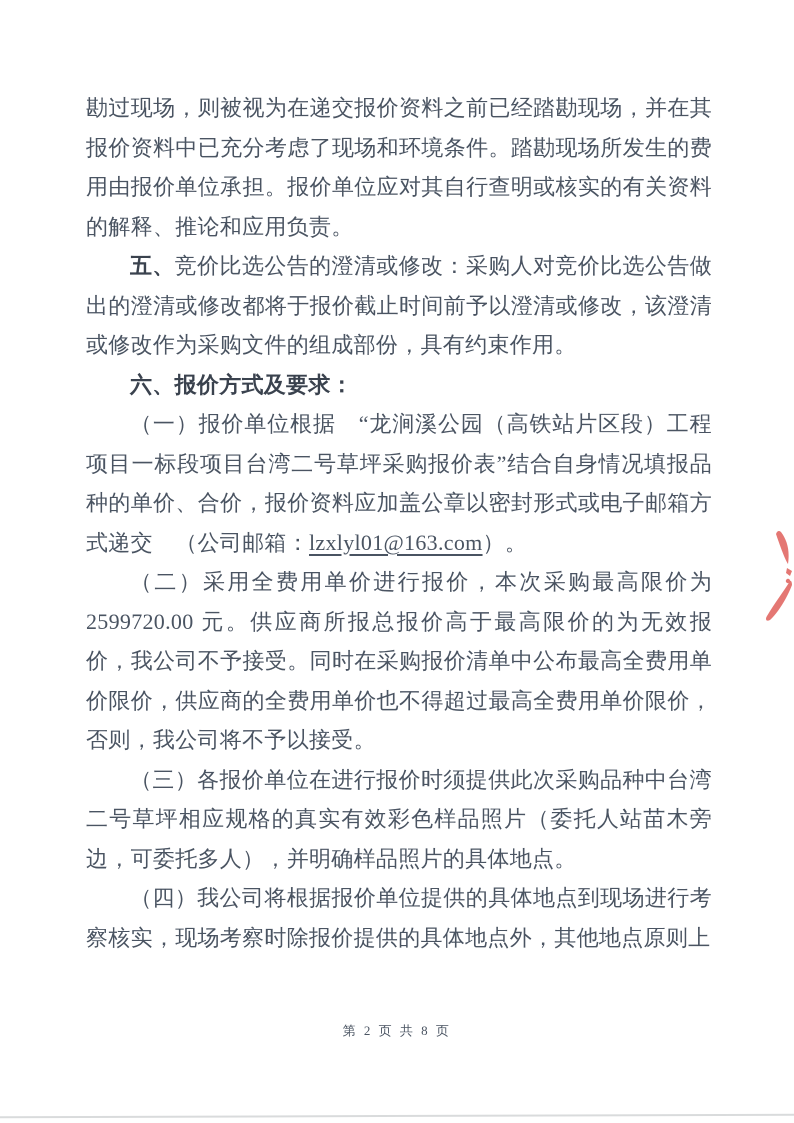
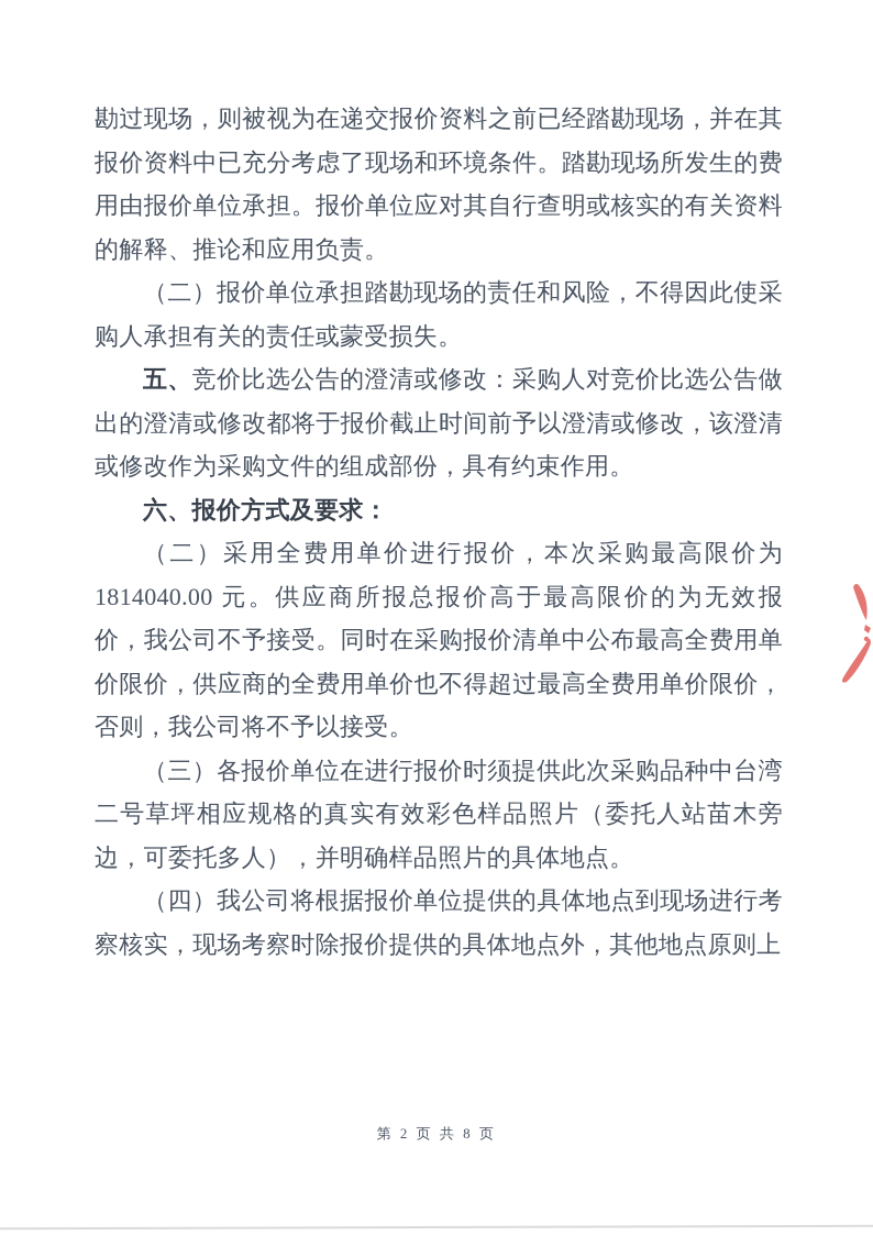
  勘过现场，则被视为在递交报价资料之前已经踏勘现场，并在其报价资料中已充分考虑了现场和环境条件。踏勘现场所发生的费用由报价单位承担。报价单位应对其自行查明或核实的有关资料的解释、推论和应用负责。
+ （二）报价单位承担踏勘现场的责任和风险，不得因此使采购人承担有关的责任或蒙受损失。
  五、竞价比选公告的澄清或修改：采购人对竞价比选公告做出的澄清或修改都将于报价截止时间前予以澄清或修改，该澄清或修改作为采购文件的组成部份，具有约束作用。
  六、报价方式及要求：
- （一）报价单位根据 “龙涧溪公园（高铁站片区段）工程项目一标段项目台湾二号草坪采购报价表”结合自身情况填报品种的单价、合价，报价资料应加盖公章以密封形式或电子邮箱方式递交 （公司邮箱：lzxlyl01@163.com）。
- （二）采用全费用单价进行报价，本次采购最高限价为 2599720.00 元。供应商所报总报价高于最高限价的为无效报价，我公司不予接受。同时在采购报价清单中公布最高全费用单价限价，供应商的全费用单价也不得超过最高全费用单价限价，否则，我公司将不予以接受。
+ （二）采用全费用单价进行报价，本次采购最高限价为 1814040.00 元。供应商所报总报价高于最高限价的为无效报价，我公司不予接受。同时在采购报价清单中公布最高全费用单价限价，供应商的全费用单价也不得超过最高全费用单价限价，否则，我公司将不予以接受。
  （三）各报价单位在进行报价时须提供此次采购品种中台湾二号草坪相应规格的真实有效彩色样品照片（委托人站苗木旁边，可委托多人），并明确样品照片的具体地点。
  （四）我公司将根据报价单位提供的具体地点到现场进行考察核实，现场考察时除报价提供的具体地点外，其他地点原则上
  第 2 页 共 8 页
